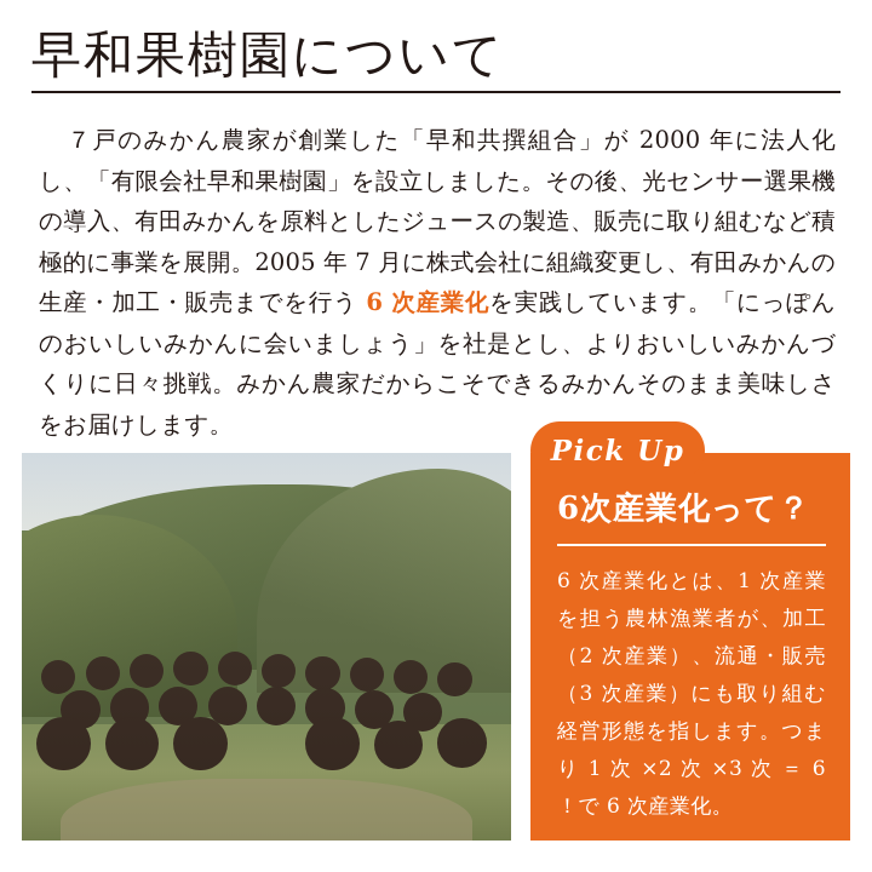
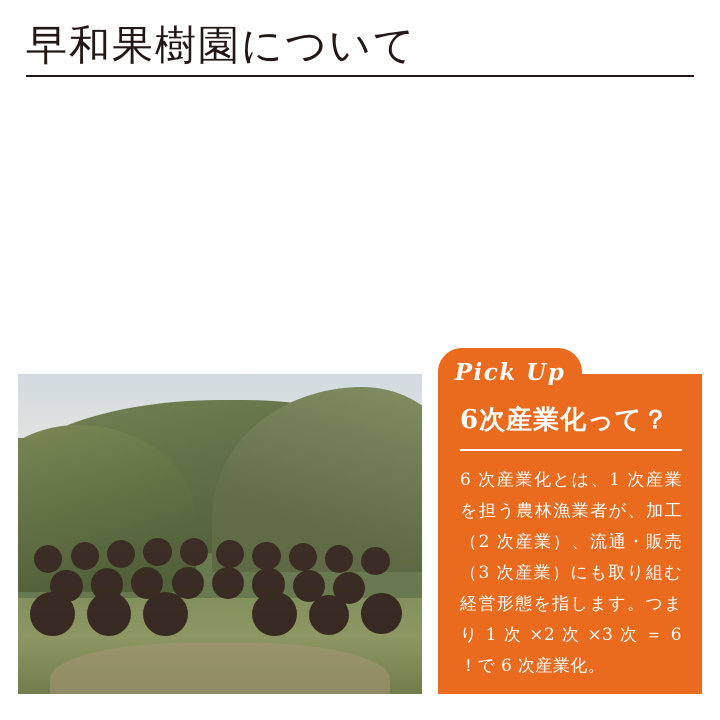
  早和果樹園について
- ７戸のみかん農家が創業した「早和共撰組合」が 2000 年に法人化し、「有限会社早和果樹園」を設立しました。その後、光センサー選果機の導入、有田みかんを原料としたジュースの製造、販売に取り組むなど積極的に事業を展開。2005 年 7 月に株式会社に組織変更し、有田みかんの生産・加工・販売までを行う 6 次産業化を実践しています。「にっぽんのおいしいみかんに会いましょう」を社是とし、よりおいしいみかんづくりに日々挑戦。みかん農家だからこそできるみかんそのまま美味しさをお届けします。
  6次産業化って？
  6 次産業化とは、1 次産業を担う農林漁業者が、加工（2 次産業）、流通・販売（3 次産業）にも取り組む経営形態を指します。つまり 1 次 ×2 次 ×3 次 ＝ 6 ！で 6 次産業化。
  Pick Up
